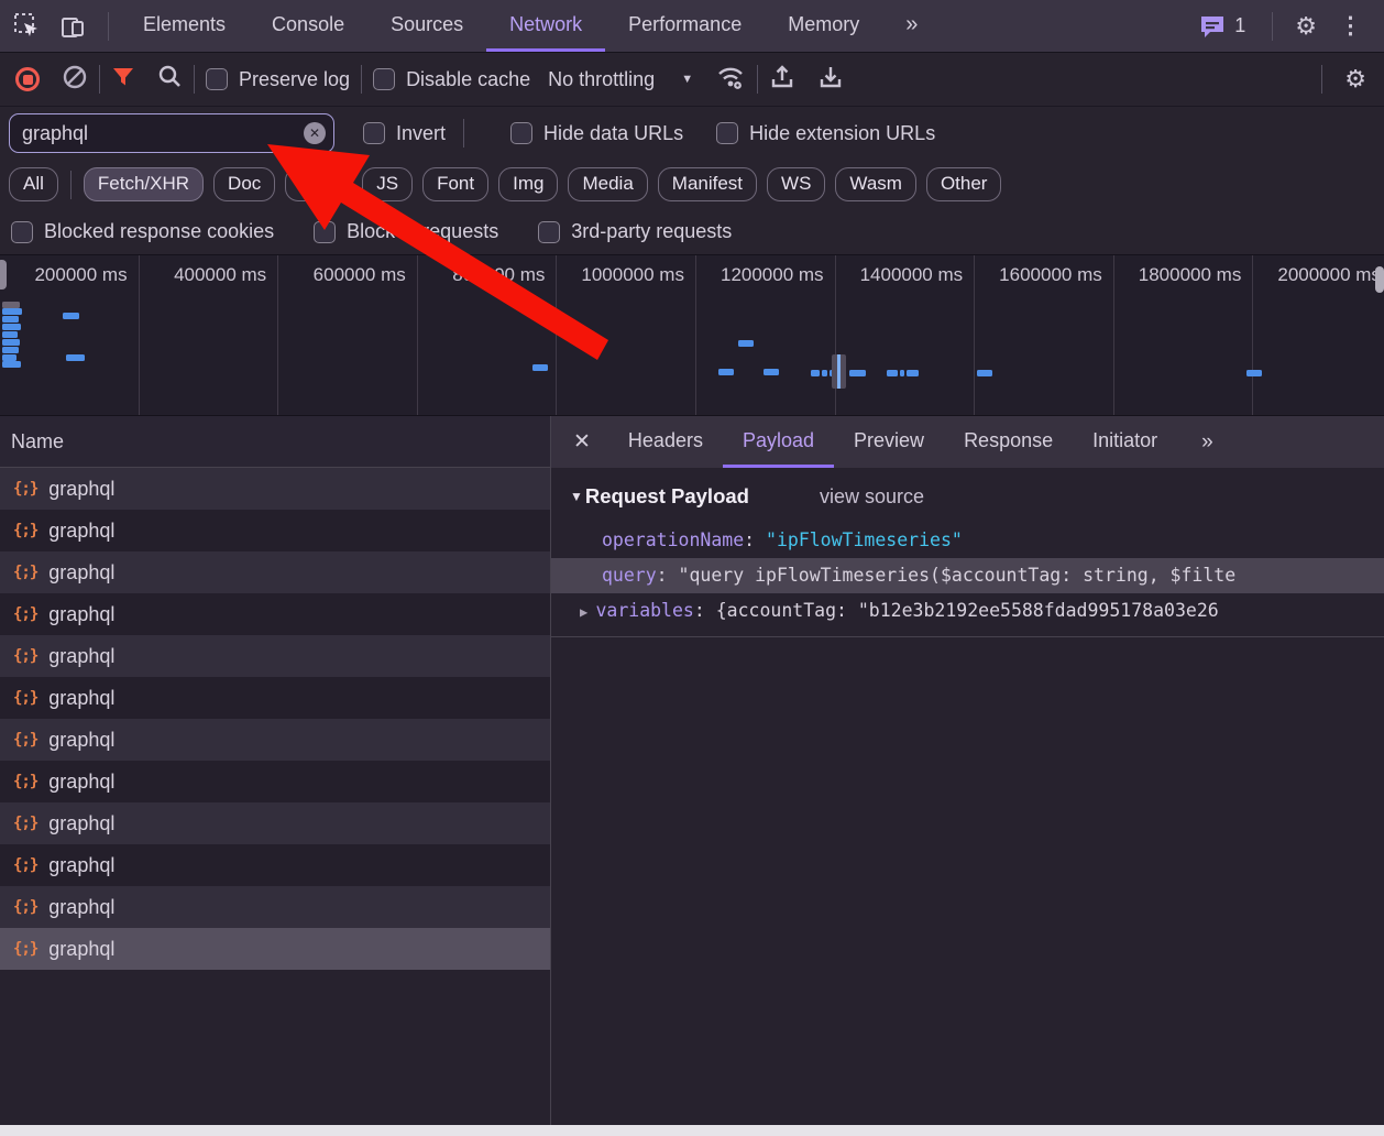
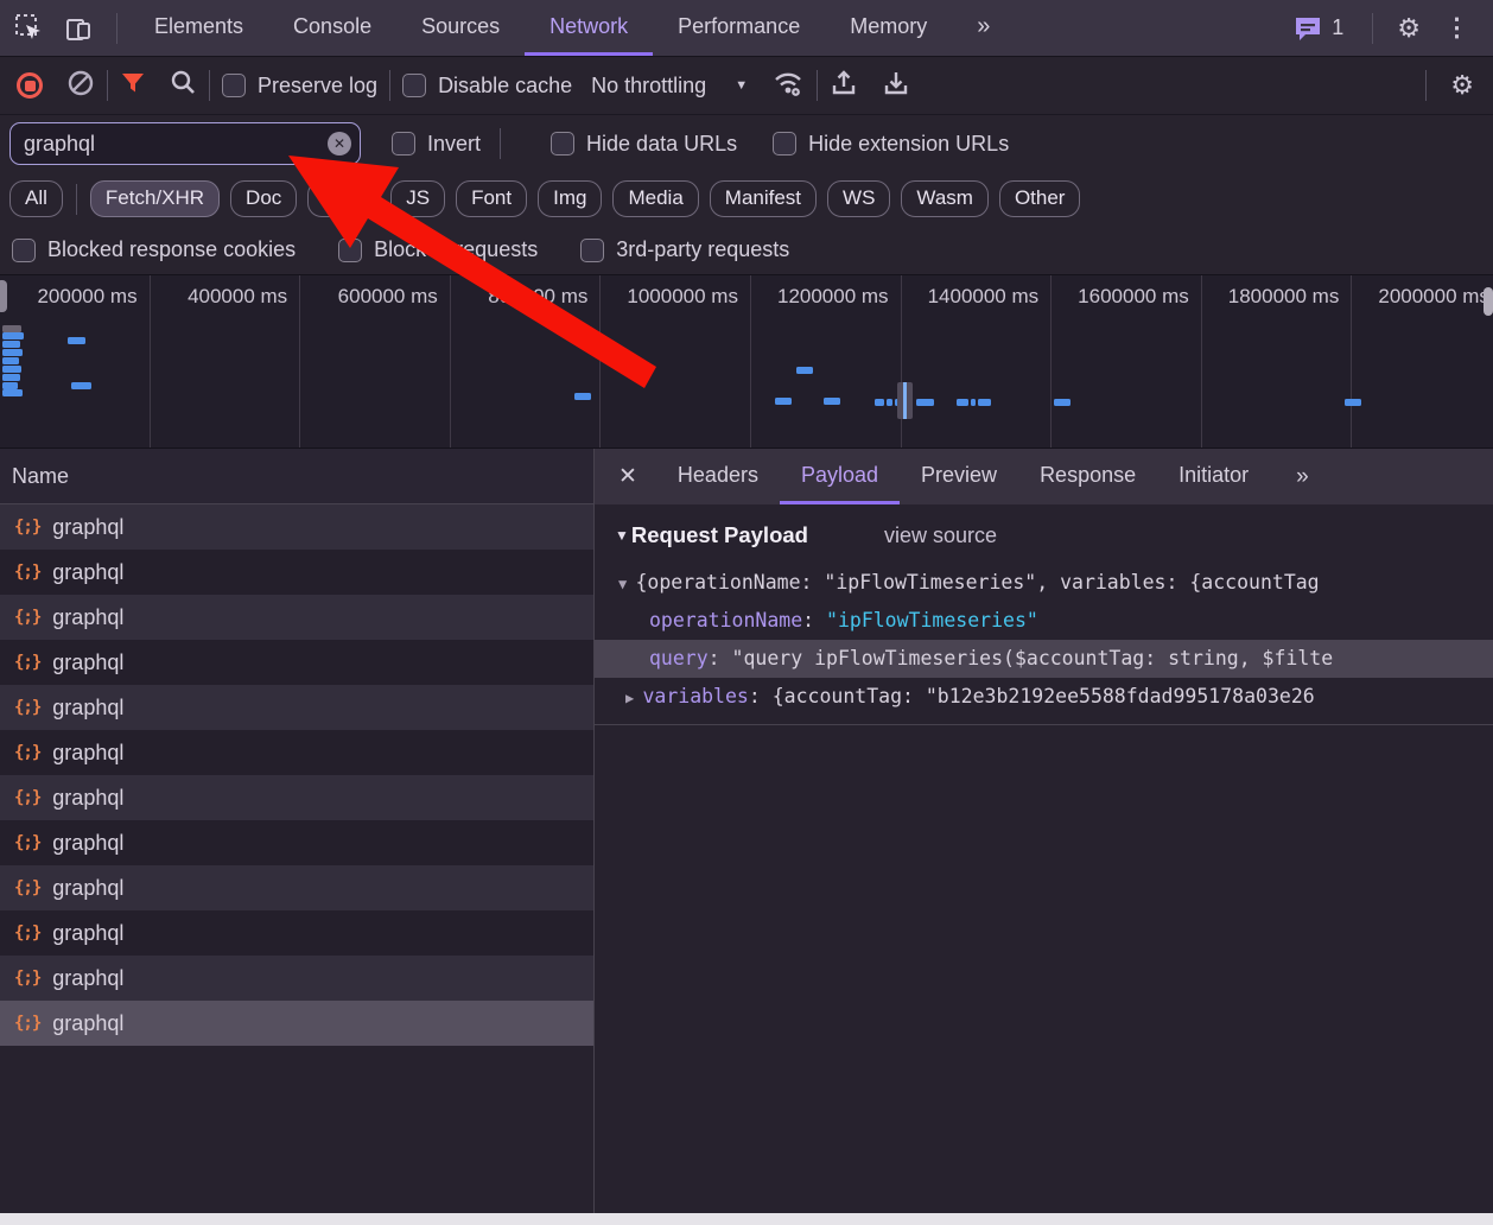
  Elements
  Console
  Sources
  Network
  Performance
  Memory
  »
  1
  ⚙
  ⋮
  Preserve log
  Disable cache
  No throttling
  ▼
  ⚙
  graphql
  ✕
  Invert
  Hide data URLs
  Hide extension URLs
  All
  Fetch/XHR
  Doc
  JS
  Font
  Img
  Media
  Manifest
  WS
  Wasm
  Other
  Blocked response cookies
  Blocequests
  3rd-party requests
  200000 ms
  400000 ms
  600000 ms
  1000000 ms
  1200000 ms
  1400000 ms
  1600000 ms
  1800000 ms
  2000000 m
  Name
  {;}
  graphql
  {;}
  graphql
  {;}
  graphql
  {;}
  graphql
  {;}
  graphql
  {;}
  graphql
  {;}
  graphql
  {;}
  graphql
  {;}
  graphql
  {;}
  graphql
  {;}
  graphql
  {;}
  graphql
  ✕
  Headers
  Payload
  Preview
  Response
  Initiator
  »
  ▼
  Request Payload
  view source
+ ▼ {operationName: "ipFlowTimeseries", variables: {accountTag
  operationName: "ipFlowTimeseries"
  query: "query ipFlowTimeseries($accountTag: string, $filte
  ▶ variables: {accountTag: "b12e3b2192ee5588fdad995178a03e26
